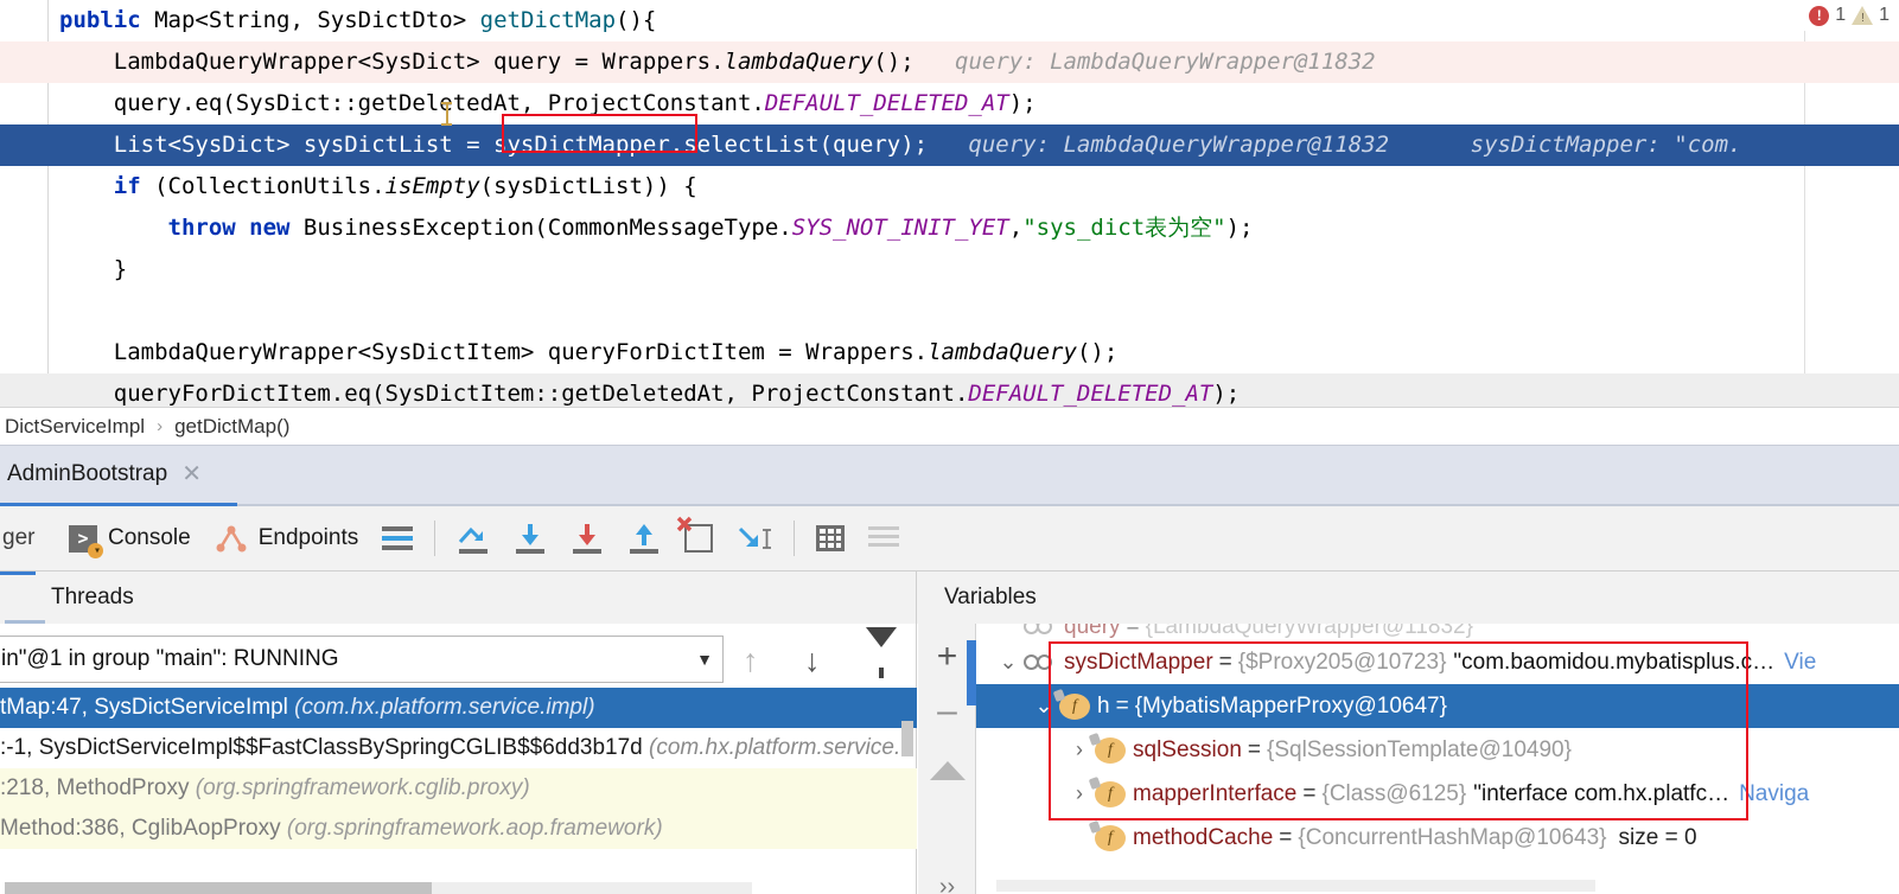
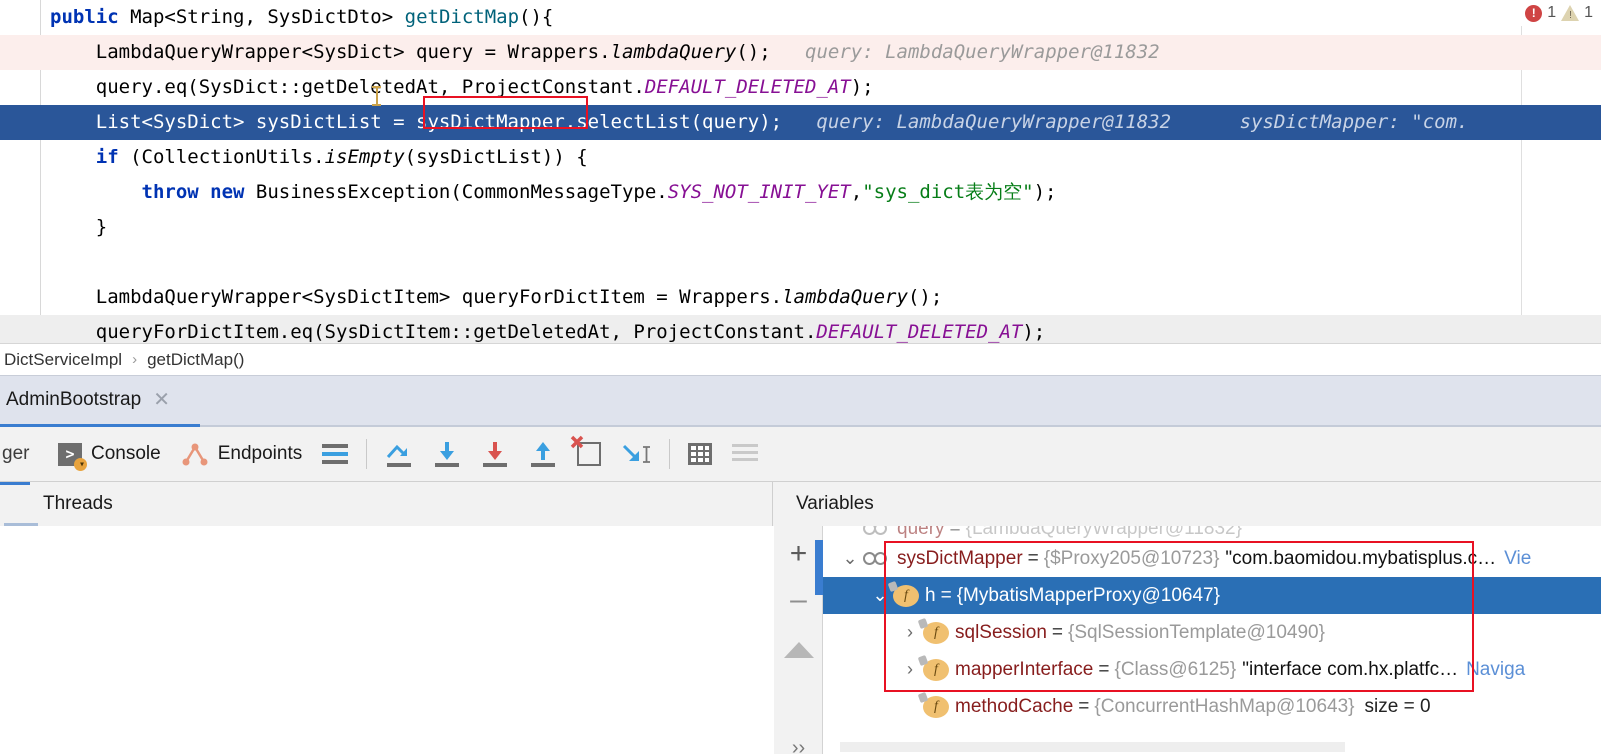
  public Map<String, SysDictDto> getDictMap(){
  LambdaQueryWrapper<SysDict> query = Wrappers.lambdaQuery(); query: LambdaQueryWrapper@11832
  query.eq(SysDict::getDeltedAt, ProjectConstant.DEFAULT_DELETED_AT);
  List<SysDict> sysDictList = sysDictMapper.selectList(query); query: LambdaQueryWrapper@11832 sysDictMapper: "com.
  if (CollectionUtils.isEmpty(sysDictList)) {
  throw new BusinessException(CommonMessageType.SYS_NOT_INIT_YET,"sys_dict表为空");
  }
  LambdaQueryWrapper<SysDictItem> queryForDictItem = Wrappers.lambdaQuery();
  queryForDictItem.eq(SysDictItem::getDeletedAt, ProjectConstant.DEFAULT_DELETED_AT);
  !
  1
  !
  1
  DictServiceImpl
  ›
  getDictMap()
  AdminBootstrap
  ✕
  ger
  >
  ▾
  Console
  Endpoints
  Threads
  Variables
- in"@1 in group "main": RUNNING
- ▼
- tMap:47, SysDictServiceImpl (com.hx.platform.service.impl)
- :-1, SysDictServiceImpl$$FastClassBySpringCGLIB$$6dd3b17d (com.hx.platform.service.
- :218, MethodProxy (org.springframework.cglib.proxy)
- Method:386, CglibAopProxy (org.springframework.aop.framework)
  +
  –
  ››
  query
  =
  {LambdaQueryWrapper@11832}
  ⌄
  sysDictMapper
  =
  {$Proxy205@10723}
  "com.baomidou.mybatisplus.c…
  Vie
  ⌄
  f
  h
  =
  {MybatisMapperProxy@10647}
  ›
  f
  sqlSession
  =
  {SqlSessionTemplate@10490}
  ›
  f
  mapperInterface
  =
  {Class@6125}
  "interface com.hx.platfc…
  Naviga
  f
  methodCache
  =
  {ConcurrentHashMap@10643}
  size = 0
